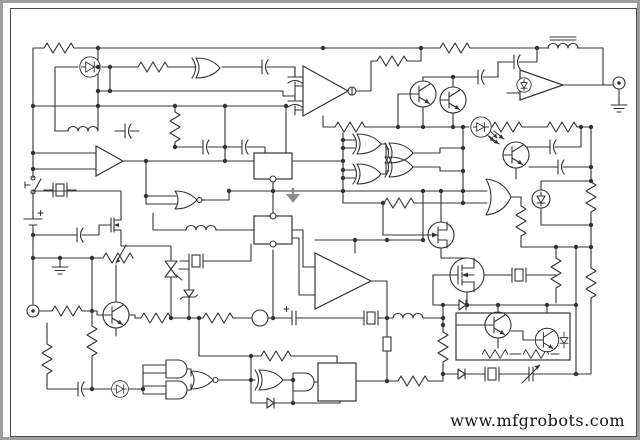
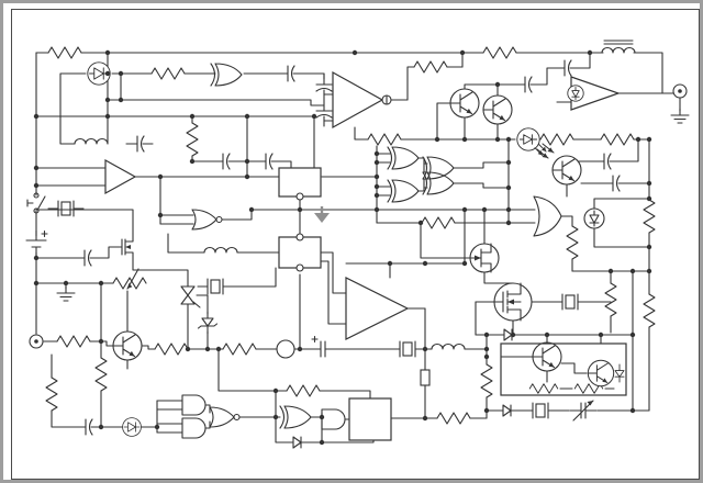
- www.mfgrobots.com
